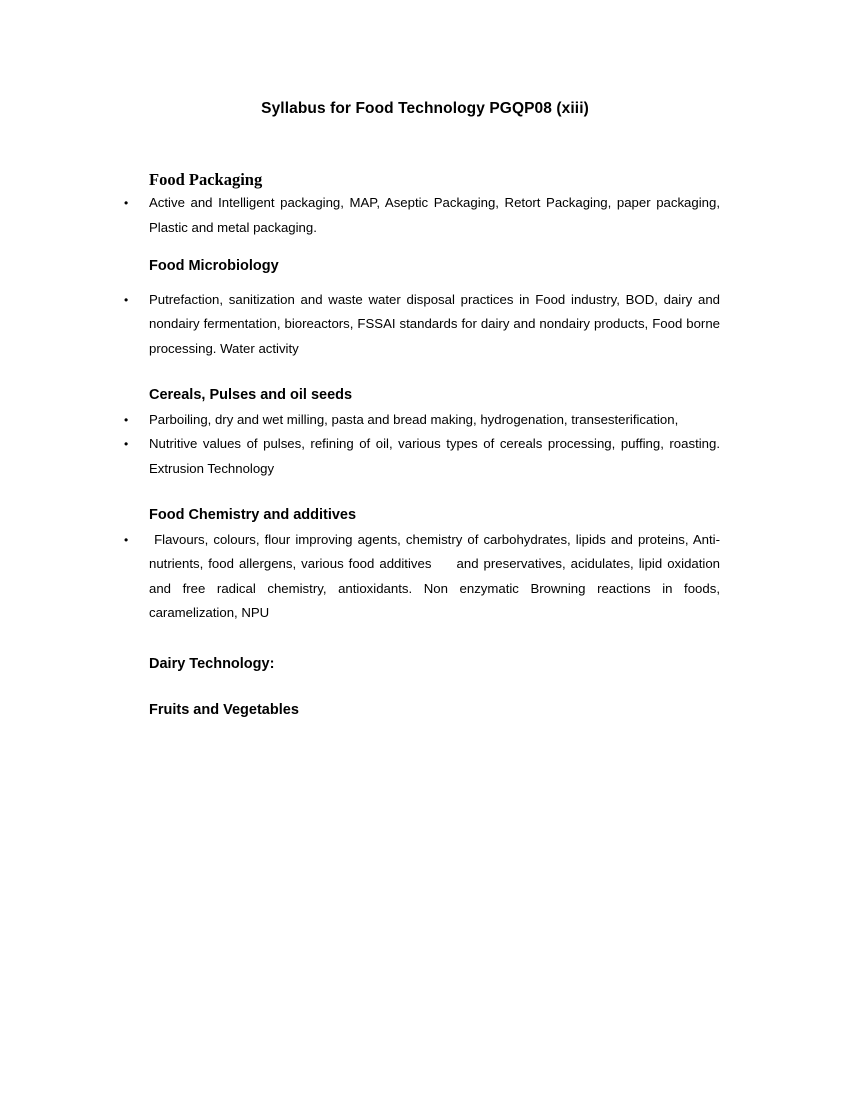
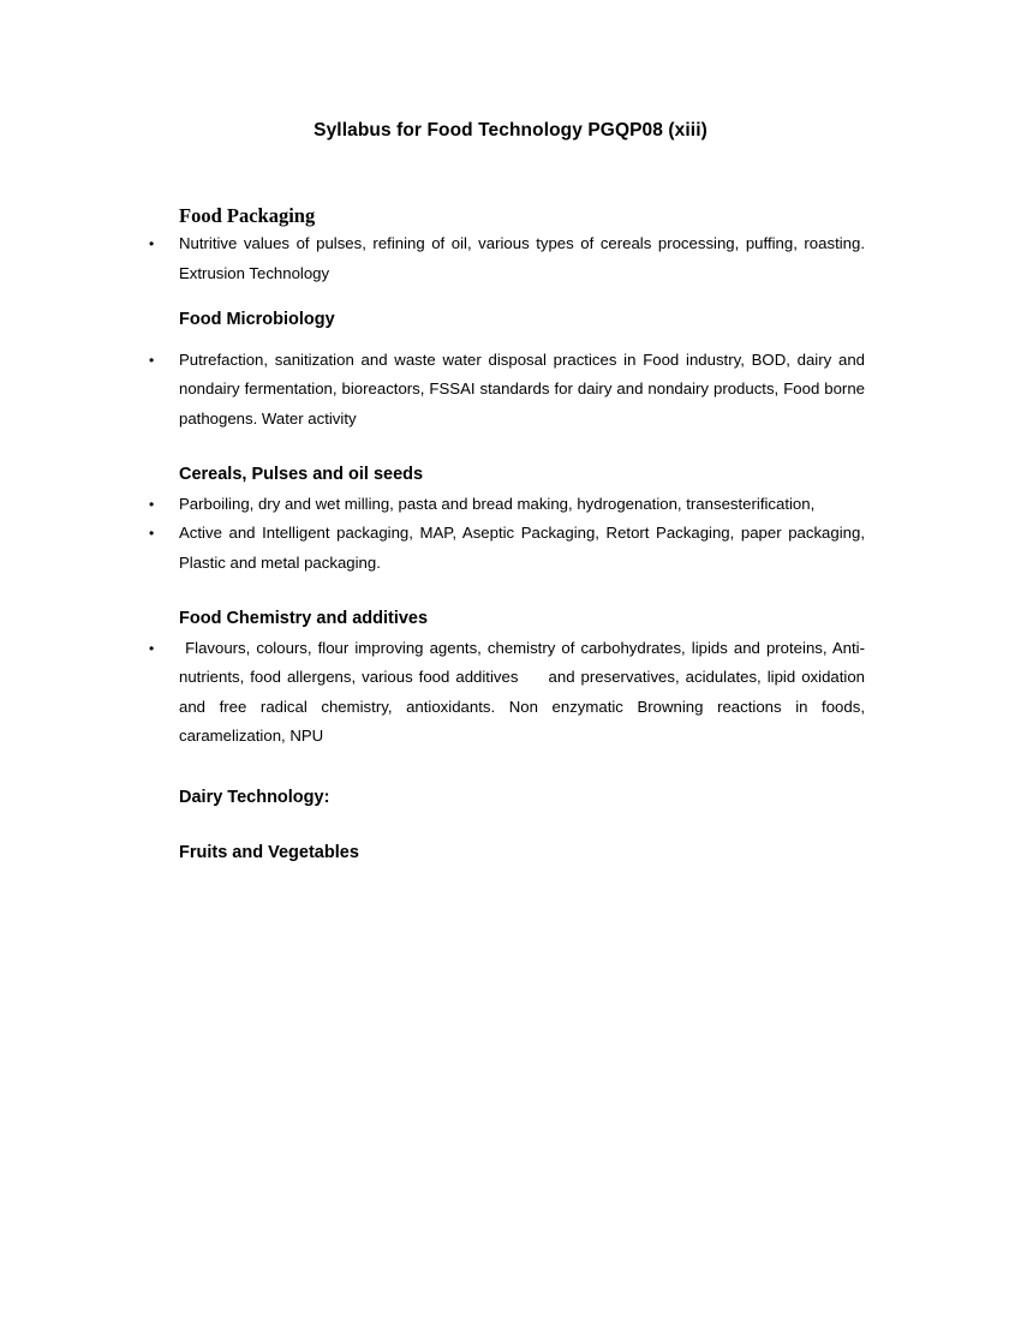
  Syllabus for Food Technology PGQP08 (xiii)
  Food Packaging
- Active and Intelligent packaging, MAP, Aseptic Packaging, Retort Packaging, paper packaging, Plastic and metal packaging.
+ Nutritive values of pulses, refining of oil, various types of cereals processing, puffing, roasting. Extrusion Technology
  Food Microbiology
- Putrefaction, sanitization and waste water disposal practices in Food industry, BOD, dairy and nondairy fermentation, bioreactors, FSSAI standards for dairy and nondairy products, Food borne processing. Water activity
+ Putrefaction, sanitization and waste water disposal practices in Food industry, BOD, dairy and nondairy fermentation, bioreactors, FSSAI standards for dairy and nondairy products, Food borne pathogens. Water activity
  Cereals, Pulses and oil seeds
  Parboiling, dry and wet milling, pasta and bread making, hydrogenation, transesterification,
- Nutritive values of pulses, refining of oil, various types of cereals processing, puffing, roasting. Extrusion Technology
+ Active and Intelligent packaging, MAP, Aseptic Packaging, Retort Packaging, paper packaging, Plastic and metal packaging.
  Food Chemistry and additives
  Flavours, colours, flour improving agents, chemistry of carbohydrates, lipids and proteins, Anti-nutrients, food allergens, various food additives and preservatives, acidulates, lipid oxidation and free radical chemistry, antioxidants. Non enzymatic Browning reactions in foods, caramelization, NPU
  Dairy Technology:
  Fruits and Vegetables
